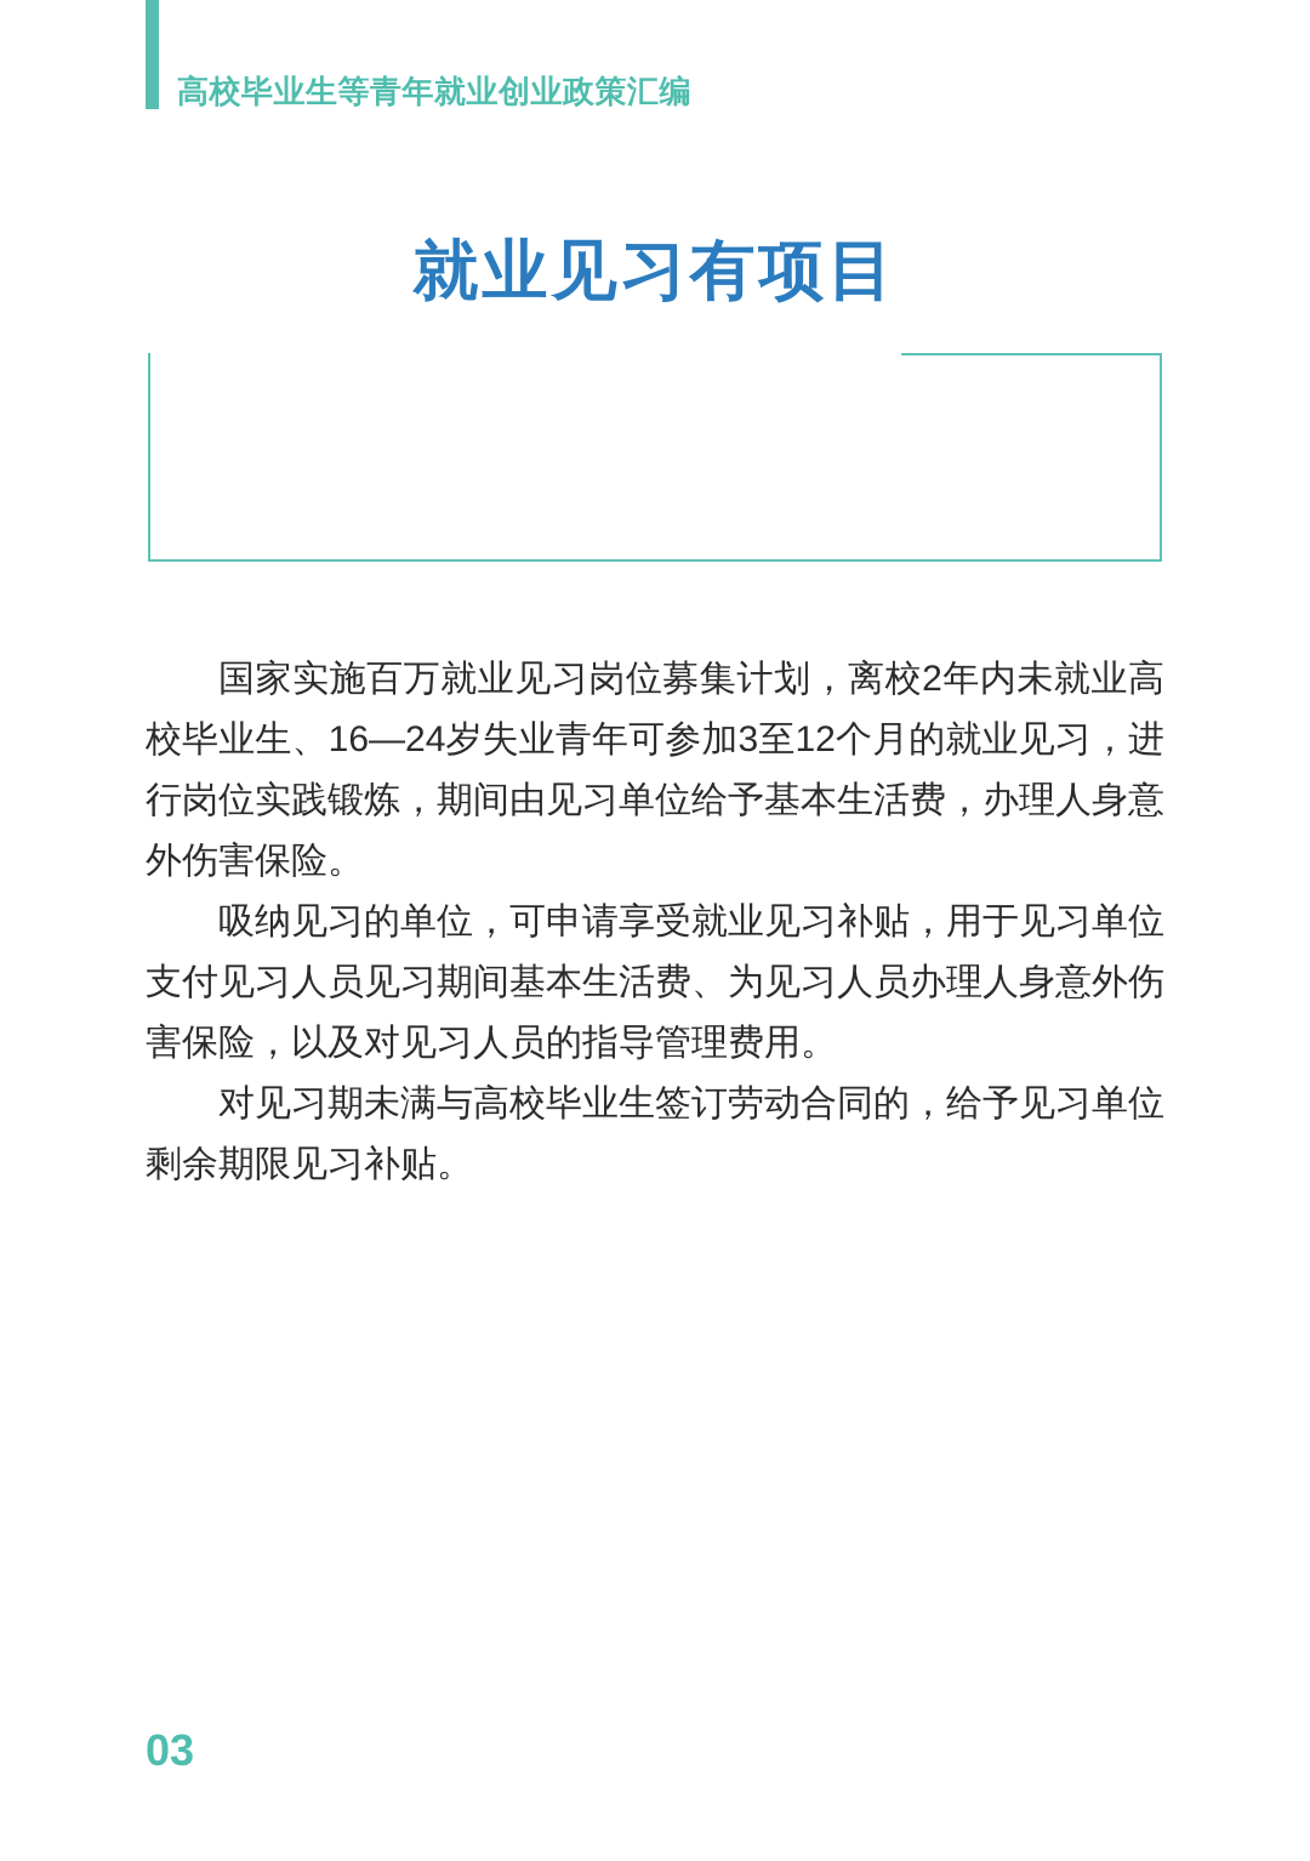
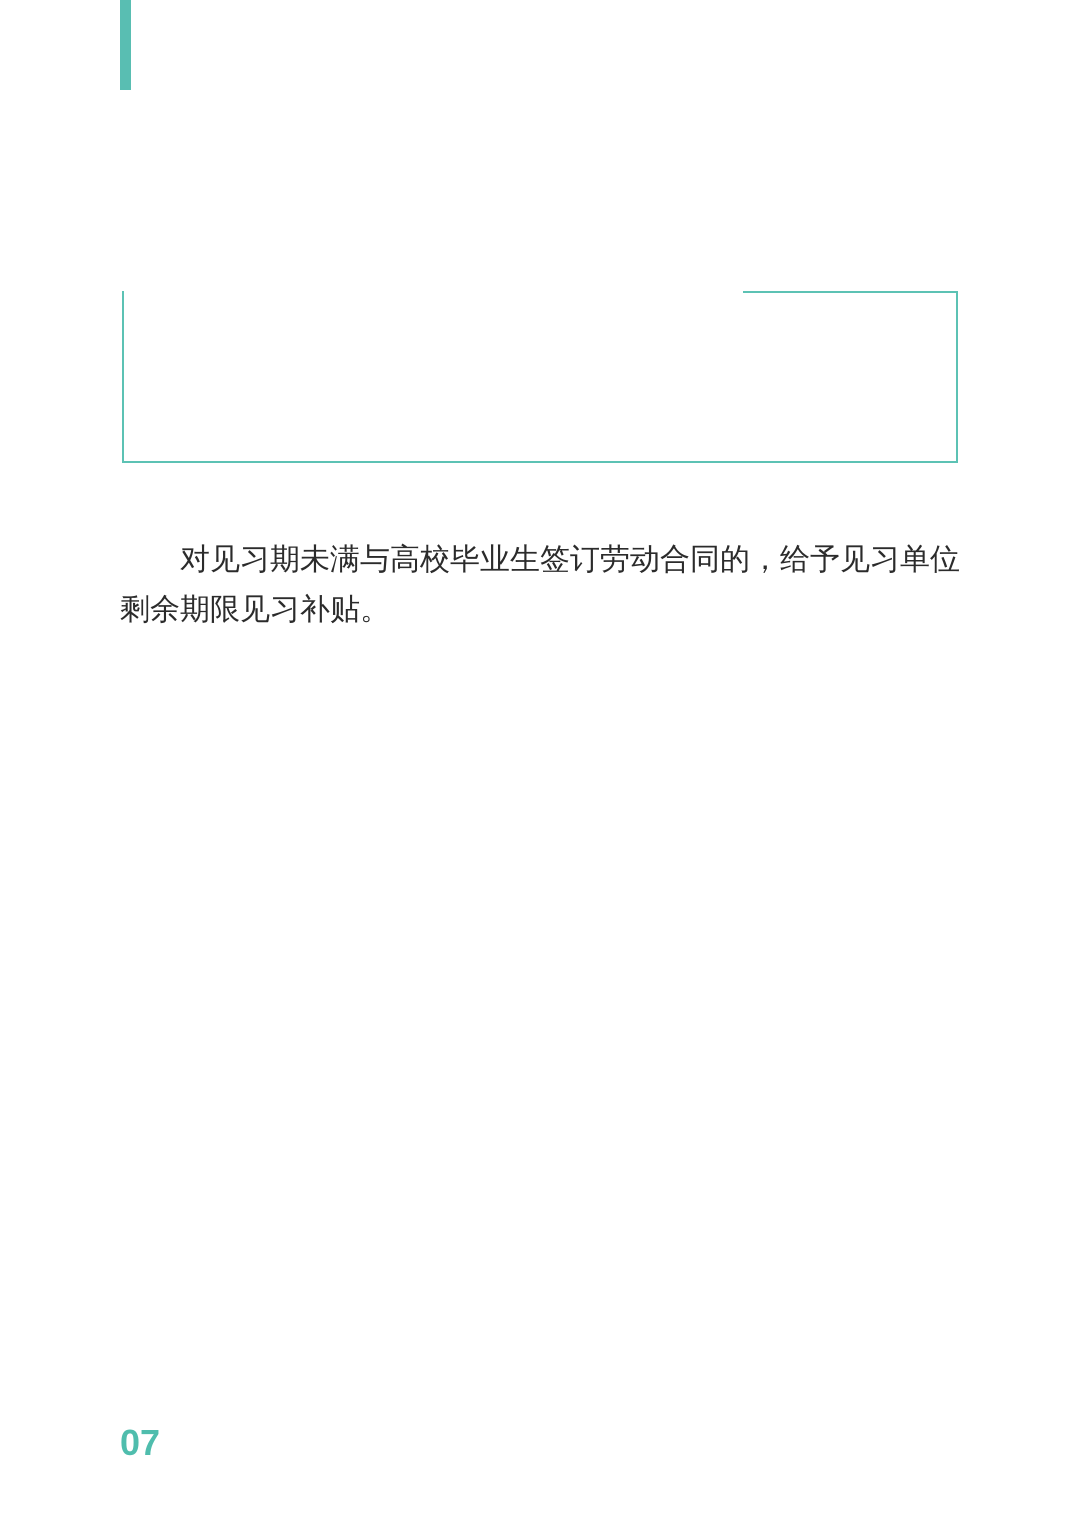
- 高校毕业生等青年就业创业政策汇编
- 就业见习有项目
- 国家实施百万就业见习岗位募集计划，离校2年内未就业高校毕业生、16—24岁失业青年可参加3至12个月的就业见习，进行岗位实践锻炼，期间由见习单位给予基本生活费，办理人身意外伤害保险。
- 吸纳见习的单位，可申请享受就业见习补贴，用于见习单位支付见习人员见习期间基本生活费、为见习人员办理人身意外伤害保险，以及对见习人员的指导管理费用。
  对见习期未满与高校毕业生签订劳动合同的，给予见习单位剩余期限见习补贴。
- 03
+ 07
